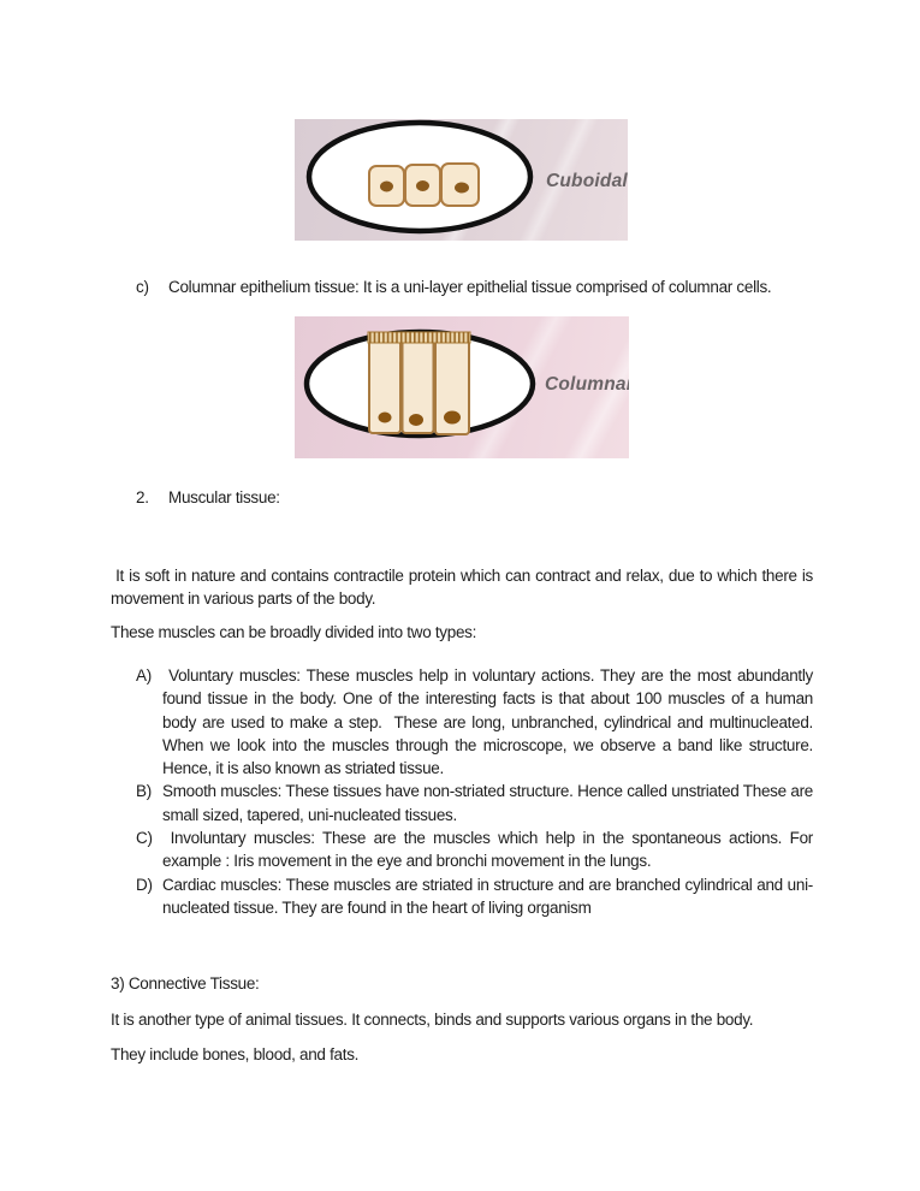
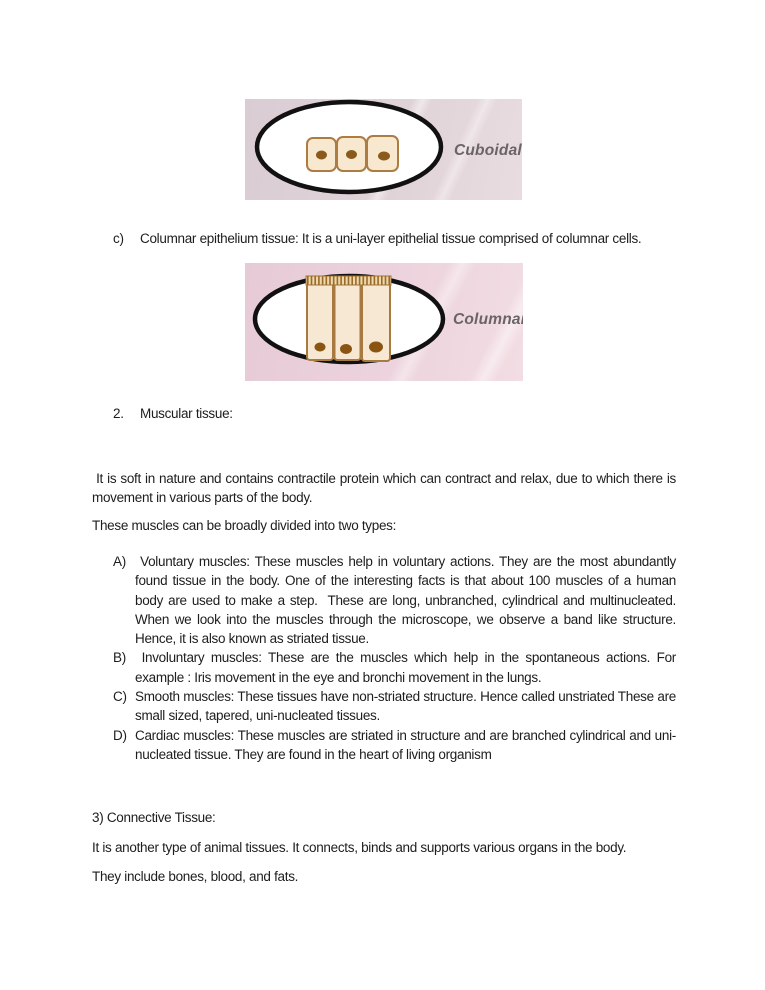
  Cuboidal
  c)
  Columnar epithelium tissue: It is a uni-layer epithelial tissue comprised of columnar cells.
  Columna
  2.
  Muscular tissue:
  It is soft in nature and contains contractile protein which can contract and relax, due to which there is movement in various parts of the body.
  These muscles can be broadly divided into two types:
  A)
  Voluntary muscles: These muscles help in voluntary actions. They are the most abundantly found tissue in the body. One of the interesting facts is that about 100 muscles of a human body are used to make a step. These are long, unbranched, cylindrical and multinucleated. When we look into the muscles through the microscope, we observe a band like structure. Hence, it is also known as striated tissue.
  B)
- Smooth muscles: These tissues have non-striated structure. Hence called unstriated These are small sized, tapered, uni-nucleated tissues.
+ Involuntary muscles: These are the muscles which help in the spontaneous actions. For example : Iris movement in the eye and bronchi movement in the lungs.
  C)
- Involuntary muscles: These are the muscles which help in the spontaneous actions. For example : Iris movement in the eye and bronchi movement in the lungs.
+ Smooth muscles: These tissues have non-striated structure. Hence called unstriated These are small sized, tapered, uni-nucleated tissues.
  D)
  Cardiac muscles: These muscles are striated in structure and are branched cylindrical and uni-nucleated tissue. They are found in the heart of living organism
  3) Connective Tissue:
  It is another type of animal tissues. It connects, binds and supports various organs in the body.
  They include bones, blood, and fats.
